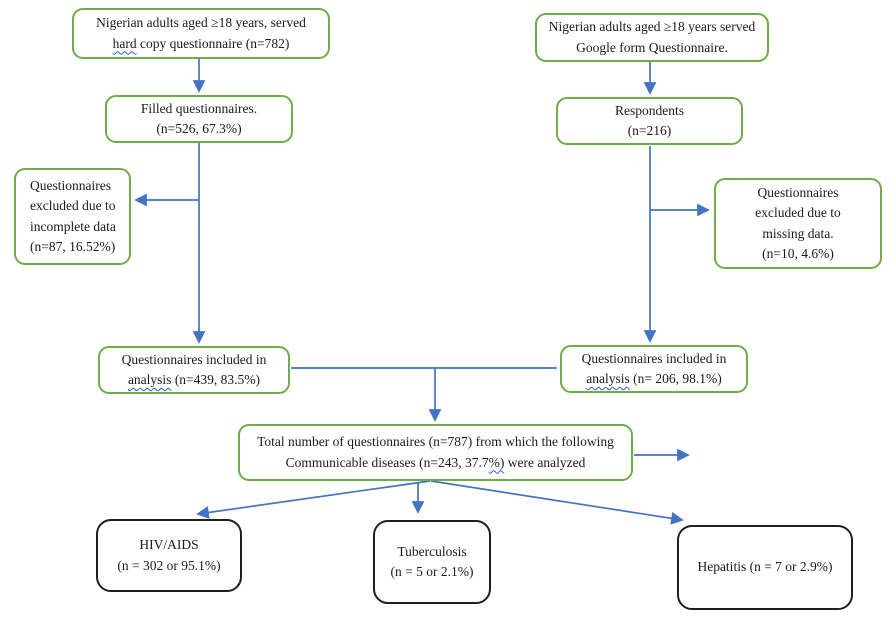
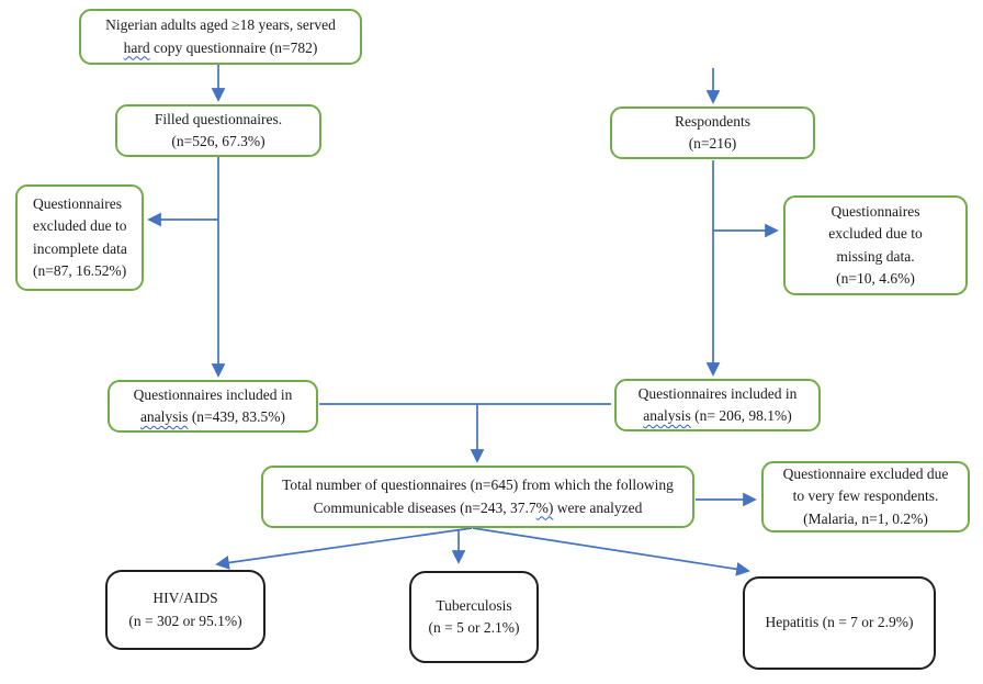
  Nigerian adults aged ≥18 years, served
  hard copy questionnaire (n=782)
- Nigerian adults aged ≥18 years served
- Google form Questionnaire.
  Filled questionnaires.
  (n=526, 67.3%)
  Respondents
  (n=216)
  Questionnaires
  excluded due to
  incomplete data
  (n=87, 16.52%)
  Questionnaires
  excluded due to
  missing data.
  (n=10, 4.6%)
  Questionnaires included in
  analysis (n=439, 83.5%)
  Questionnaires included in
  analysis (n= 206, 98.1%)
- Total number of questionnaires (n=787) from which the following
+ Total number of questionnaires (n=645) from which the following
  Communicable diseases (n=243, 37.7%) were analyzed
+ Questionnaire excluded due
+ to very few respondents.
+ (Malaria, n=1, 0.2%)
  HIV/AIDS
  (n = 302 or 95.1%)
  Tuberculosis
  (n = 5 or 2.1%)
  Hepatitis (n = 7 or 2.9%)
